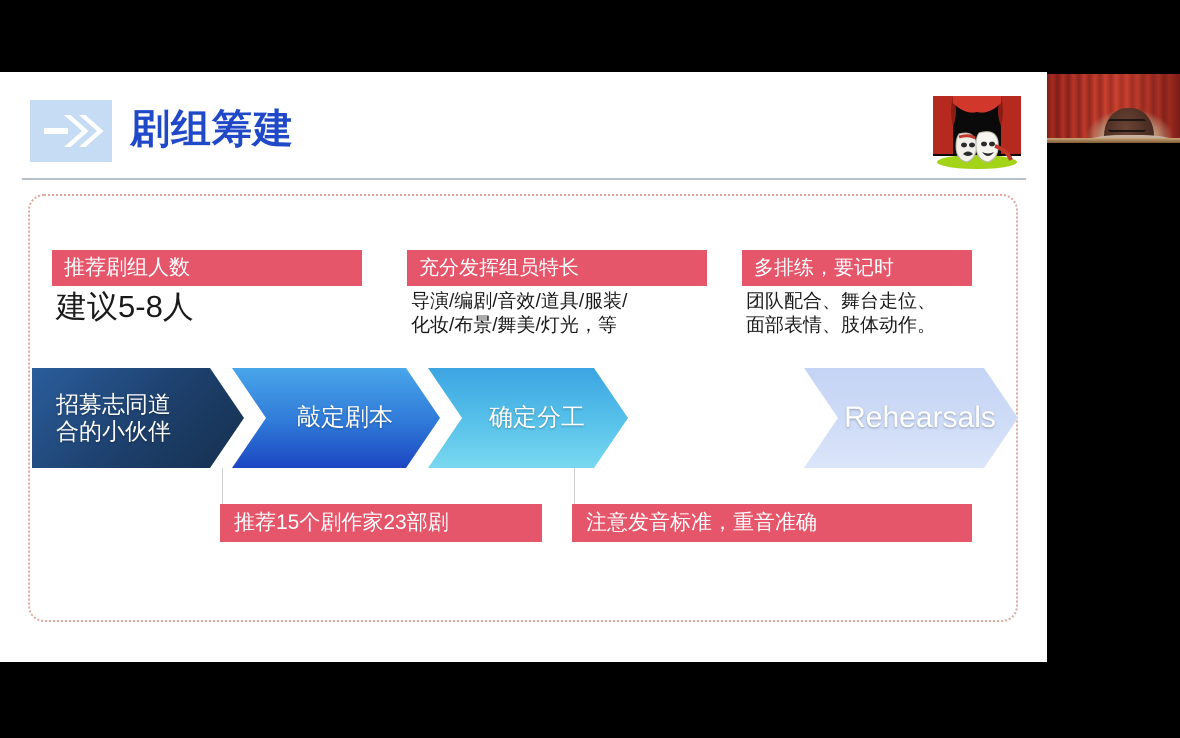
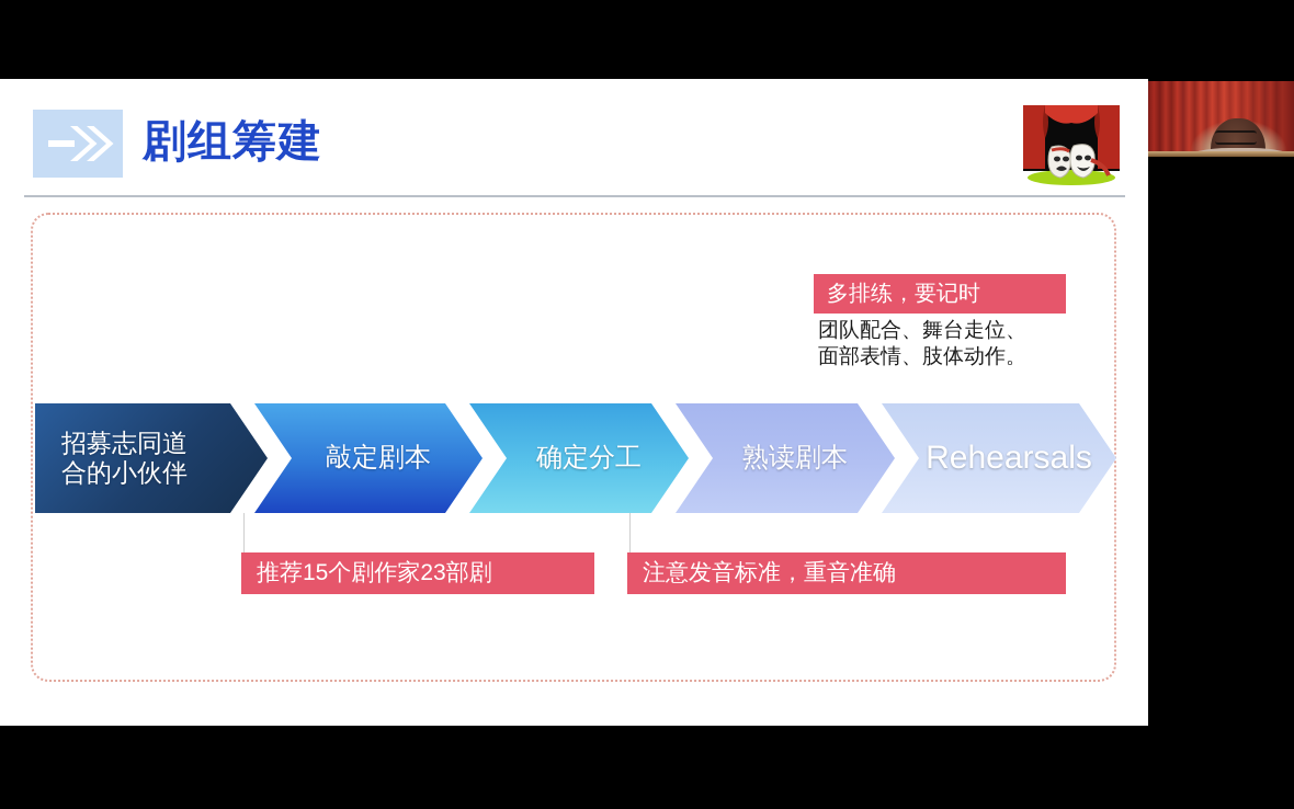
  剧组筹建
- 推荐剧组人数
- 建议5-8人
- 充分发挥组员特长
- 导演/编剧/音效/道具/服装/
- 化妆/布景/舞美/灯光，等
  多排练，要记时
  团队配合、舞台走位、
  面部表情、肢体动作。
  招募志同道
  合的小伙伴
  敲定剧本
  确定分工
+ 熟读剧本
  Rehearsals
  推荐15个剧作家23部剧
  注意发音标准，重音准确
